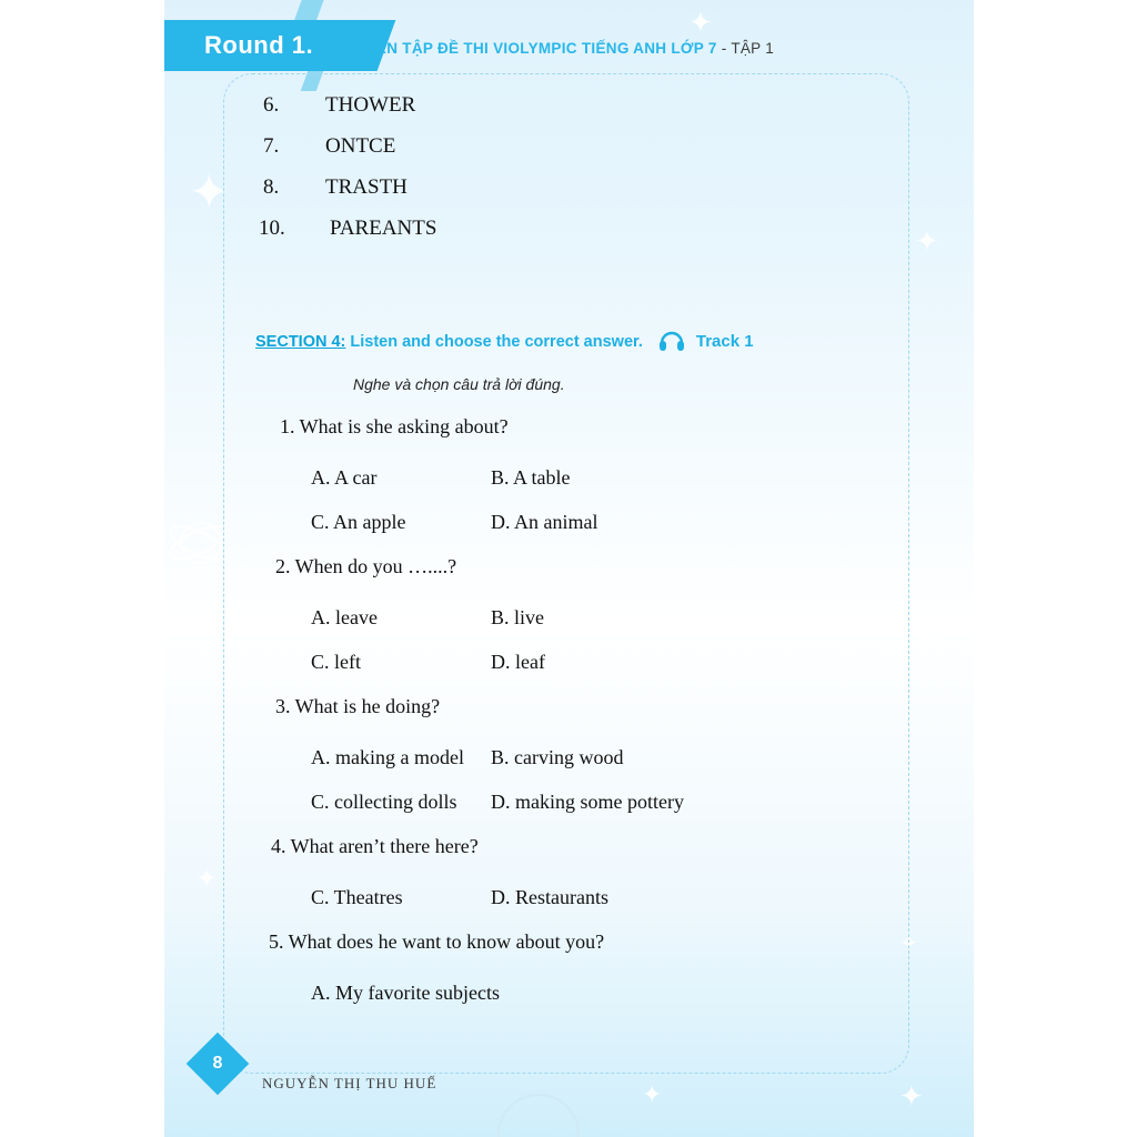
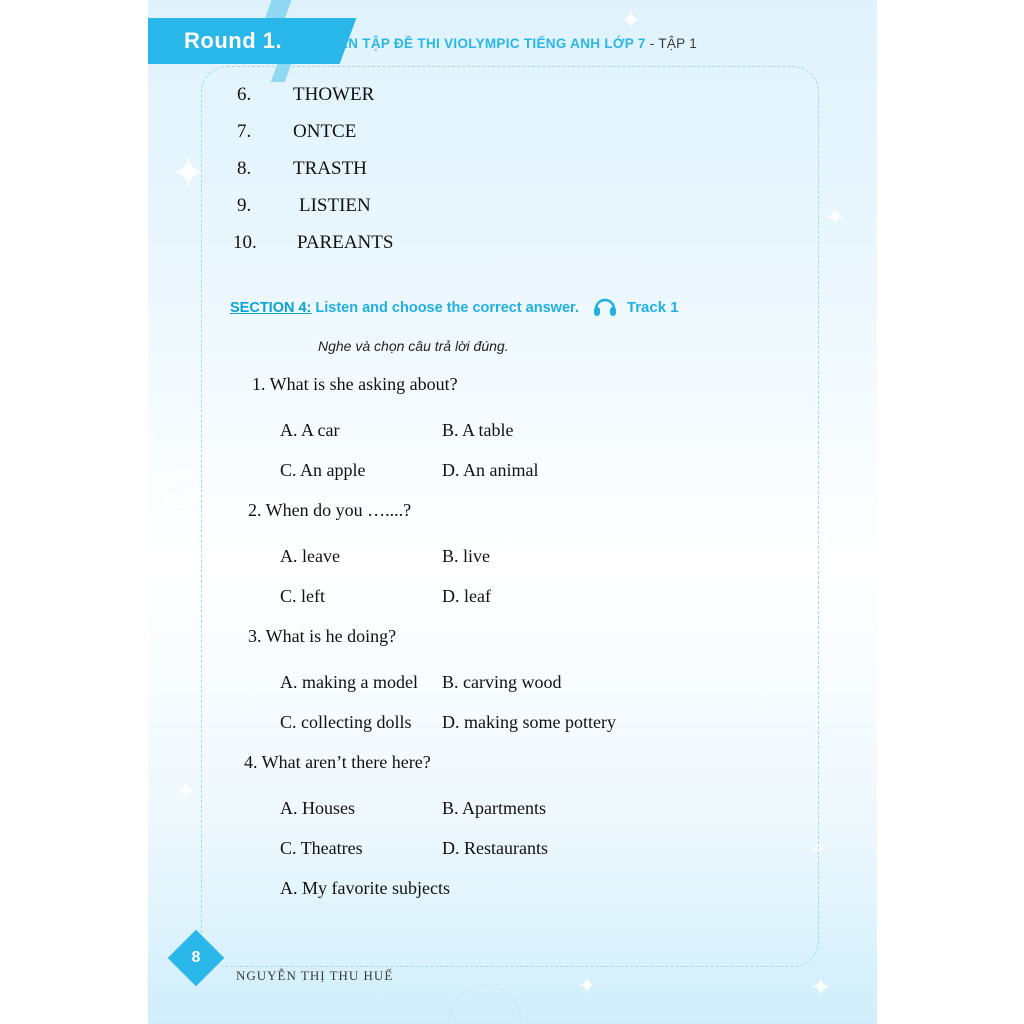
  ✦
  ✦
  ✦
  ✦
  ✦
  Round 1.
  TUYỂN TẬP ĐỀ THI VIOLYMPIC TIẾNG ANH LỚP 7 - TẬP 1
  6.
  THOWER
  7.
  ONTCE
  8.
  TRASTH
+ 9.
+ LISTIEN
  10.
  PAREANTS
  SECTION 4: Listen and choose the correct answer. Track 1
  Nghe và chọn câu trả lời đúng.
  1. What is she asking about?
  A. A car
  B. A table
  C. An apple
  D. An animal
  2. When do you …....?
  A. leave
  B. live
  C. left
  D. leaf
  3. What is he doing?
  A. making a model
  B. carving wood
  C. collecting dolls
  D. making some pottery
  4. What aren’t there here?
+ A. Houses
+ B. Apartments
  C. Theatres
  D. Restaurants
- 5. What does he want to know about you?
  A. My favorite subjects
  8
  NGUYỄN THỊ THU HUẾ
